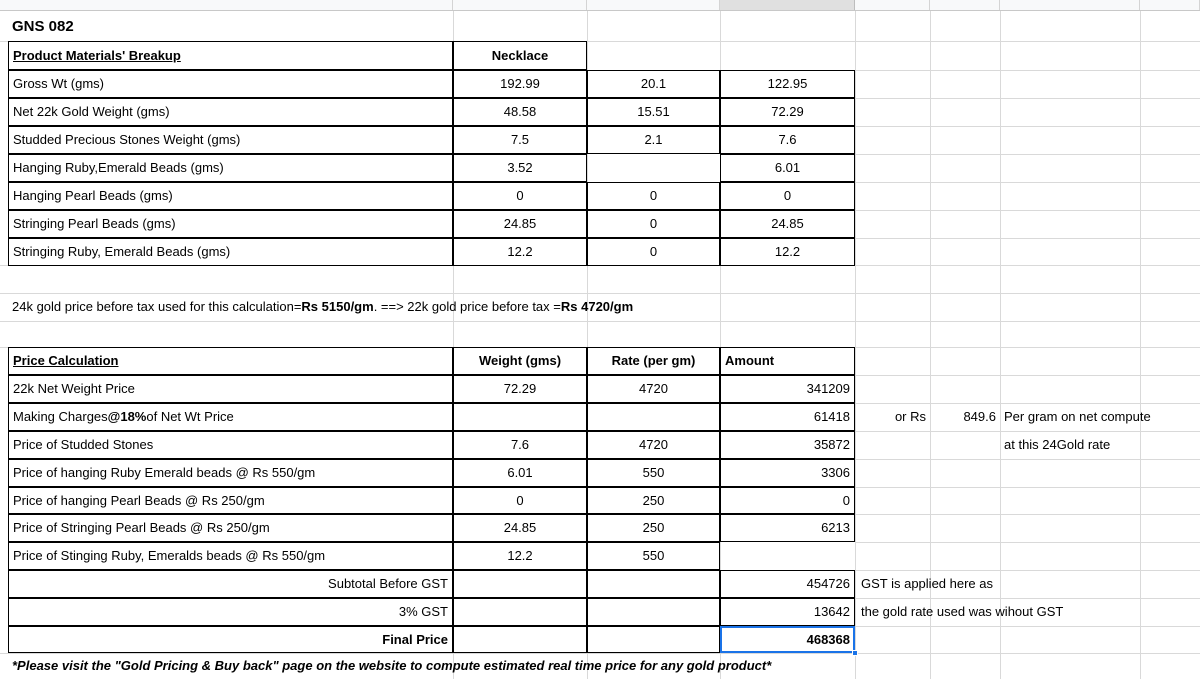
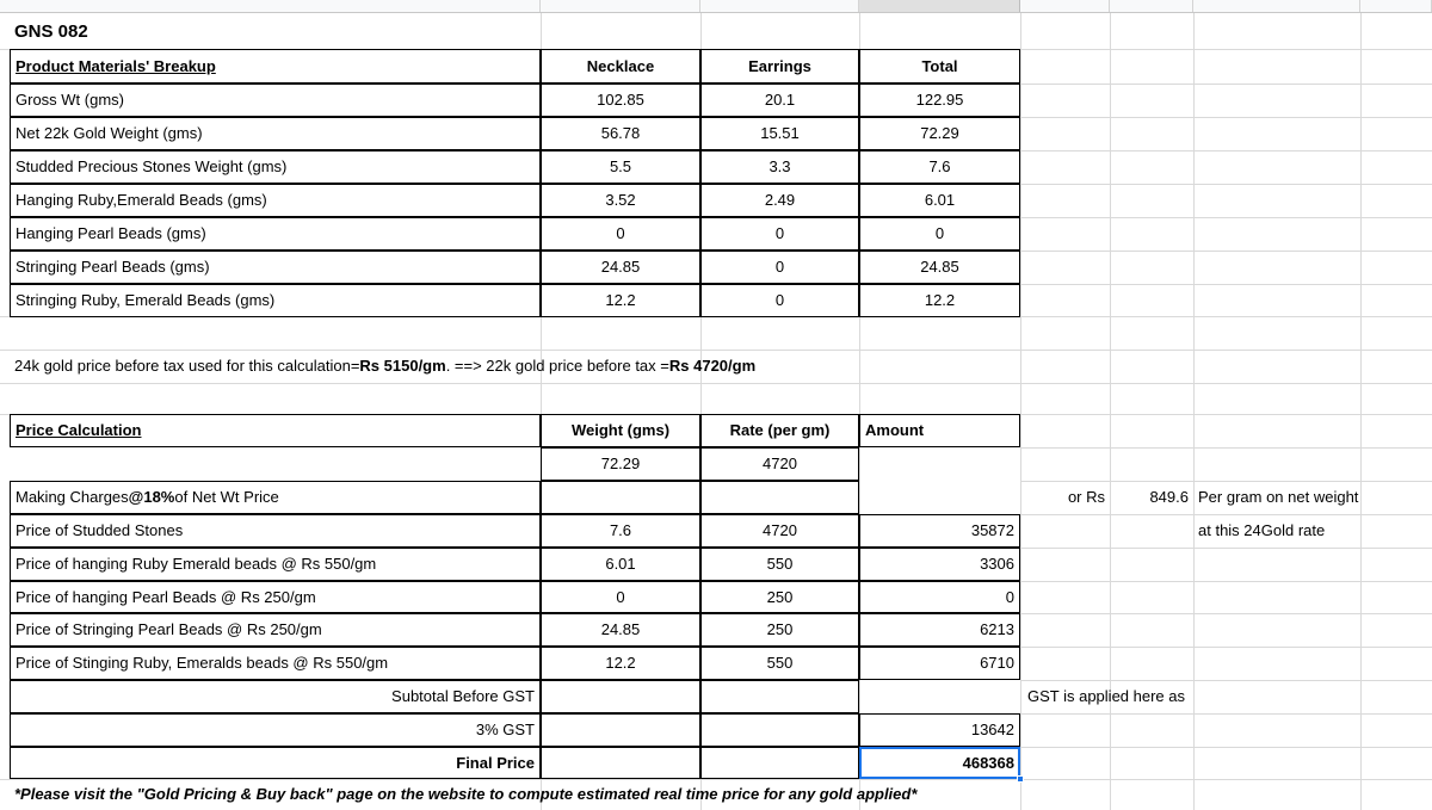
  GNS 082
  Product Materials' Breakup
  Necklace
+ Earrings
+ Total
  Gross Wt (gms)
- 192.99
+ 102.85
  20.1
  122.95
  Net 22k Gold Weight (gms)
- 48.58
+ 56.78
  15.51
  72.29
  Studded Precious Stones Weight (gms)
- 7.5
+ 5.5
- 2.1
+ 3.3
  7.6
  Hanging Ruby,Emerald Beads (gms)
  3.52
+ 2.49
  6.01
  Hanging Pearl Beads (gms)
  0
  0
  0
  Stringing Pearl Beads (gms)
  24.85
  0
  24.85
  Stringing Ruby, Emerald Beads (gms)
  12.2
  0
  12.2
  24k gold price before tax used for this calculation=
  Rs 5150/gm
  . ==> 22k gold price before tax =
  Rs 4720/gm
  Price Calculation
  Weight (gms)
  Rate (per gm)
  Amount
- 22k Net Weight Price
  72.29
  4720
- 341209
  Making Charges
  @18%
  of Net Wt Price
- 61418
  or Rs
  849.6
- Per gram on net compute
+ Per gram on net weight
  Price of Studded Stones
  7.6
  4720
  35872
  at this 24Gold rate
  Price of hanging Ruby Emerald beads @ Rs 550/gm
  6.01
  550
  3306
  Price of hanging Pearl Beads @ Rs 250/gm
  0
  250
  0
  Price of Stringing Pearl Beads @ Rs 250/gm
  24.85
  250
  6213
  Price of Stinging Ruby, Emeralds beads @ Rs 550/gm
  12.2
  550
+ 6710
  Subtotal Before GST
- 454726
  GST is applied here as
  3% GST
  13642
- the gold rate used was wihout GST
  Final Price
  468368
- *Please visit the "Gold Pricing & Buy back" page on the website to compute estimated real time price for any gold product*
+ *Please visit the "Gold Pricing & Buy back" page on the website to compute estimated real time price for any gold applied*
